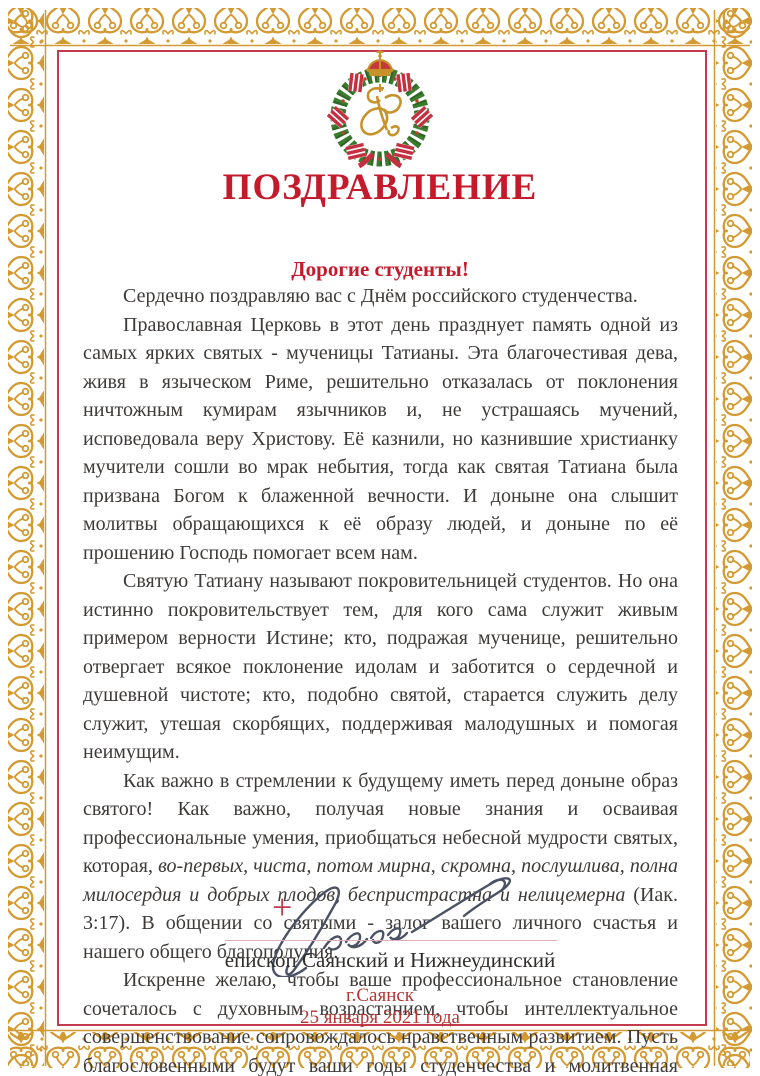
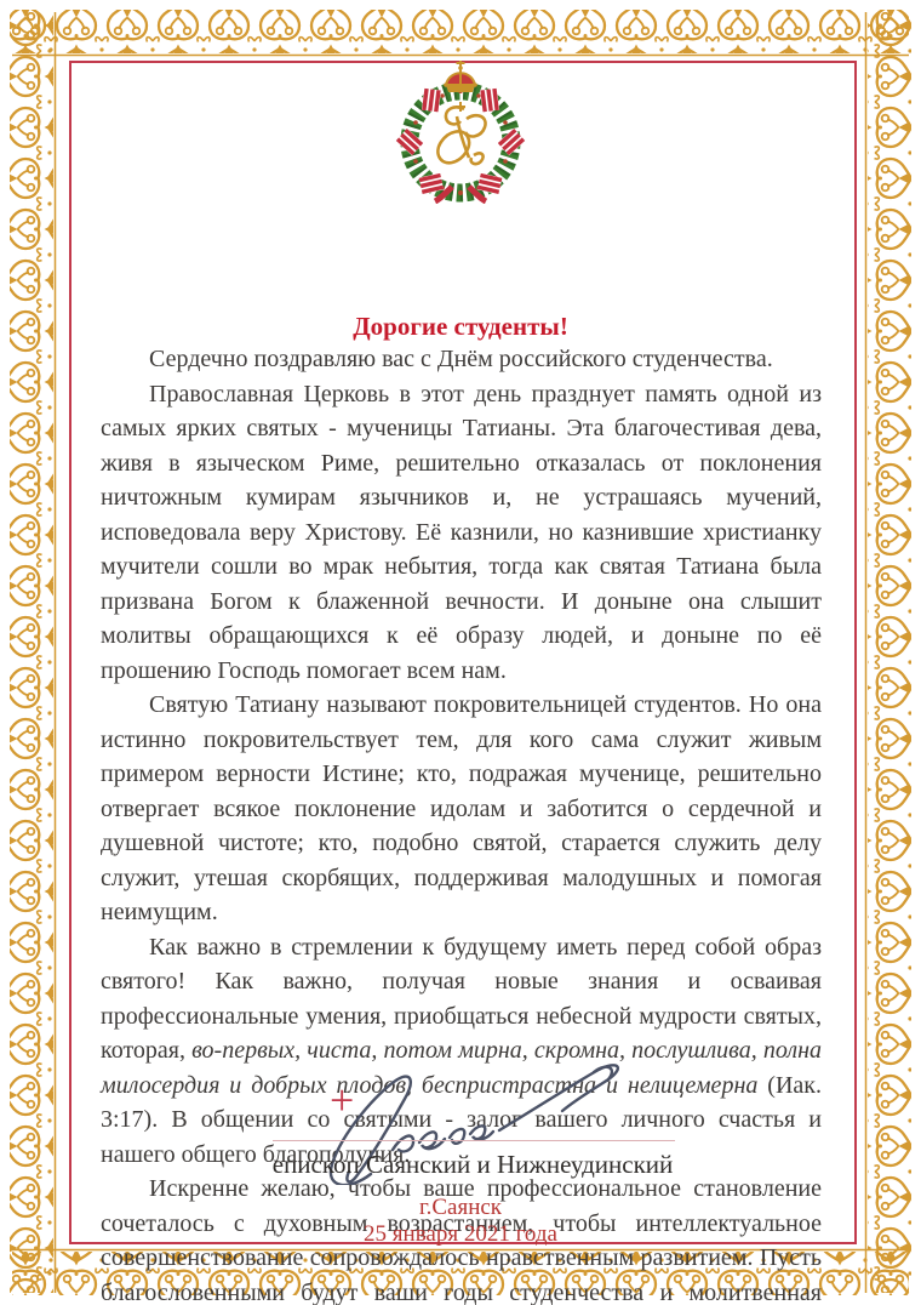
- ПОЗДРАВЛЕНИЕ
  Дорогие студенты!
  Сердечно поздравляю вас с Днём российского студенчества.
  Православная Церковь в этот день празднует память одной из самых ярких святых - мученицы Татианы. Эта благочестивая дева, живя в языческом Риме, решительно отказалась от поклонения ничтожным кумирам язычников и, не устрашаясь мучений, исповедовала веру Христову. Её казнили, но казнившие христианку мучители сошли во мрак небытия, тогда как святая Татиана была призвана Богом к блаженной вечности. И доныне она слышит молитвы обращающихся к её образу людей, и доныне по её прошению Господь помогает всем нам.
  Святую Татиану называют покровительницей студентов. Но она истинно покровительствует тем, для кого сама служит живым примером верности Истине; кто, подражая мученице, решительно отвергает всякое поклонение идолам и заботится о сердечной и душевной чистоте; кто, подобно святой, старается служить делу служит, утешая скорбящих, поддерживая малодушных и помогая неимущим.
- Как важно в стремлении к будущему иметь перед доныне образ святого! Как важно, получая новые знания и осваивая профессиональные умения, приобщаться небесной мудрости святых, которая, во-первых, чиста, потом мирна, скромна, послушлива, полна милосердия и добрых плодв беспристрастна и нелицемерна (Иак. 3:17). В общении со святыми - зало вашего личного счастья и нашего общего благополучия.
+ Как важно в стремлении к будущему иметь перед собой образ святого! Как важно, получая новые знания и осваивая профессиональные умения, приобщаться небесной мудрости святых, которая, во-первых, чиста, потом мирна, скромна, послушлива, полна милосердия и добрых плодв беспристрастна и нелицемерна (Иак. 3:17). В общении со святыми - зало вашего личного счастья и нашего общего благополучия.
  Искренне желаю, чтобы ваше профессиональное становление сочеталось с духовным возрастанием, чтобы интеллектуальное совершенствование сопровождалось нравственным развитием. Пусть благословенными будут ваши годы студенчества и молитвенная
  +
  епископ Саянский и Нижнеудинский
  г.Саянск
  25 января 2021 года
